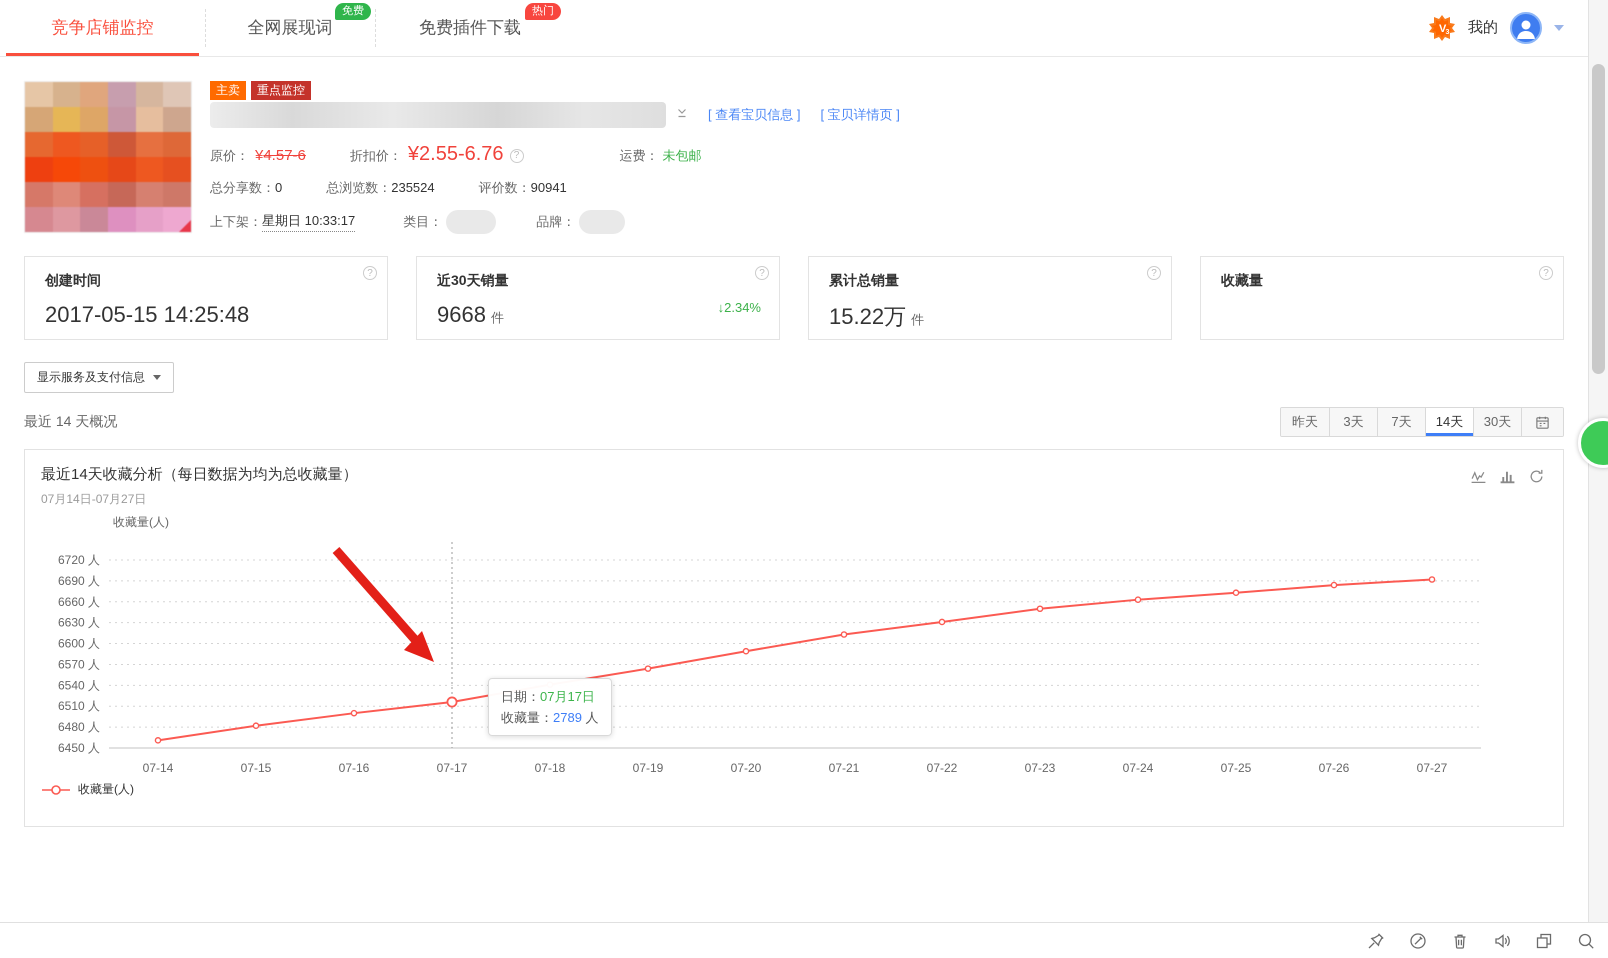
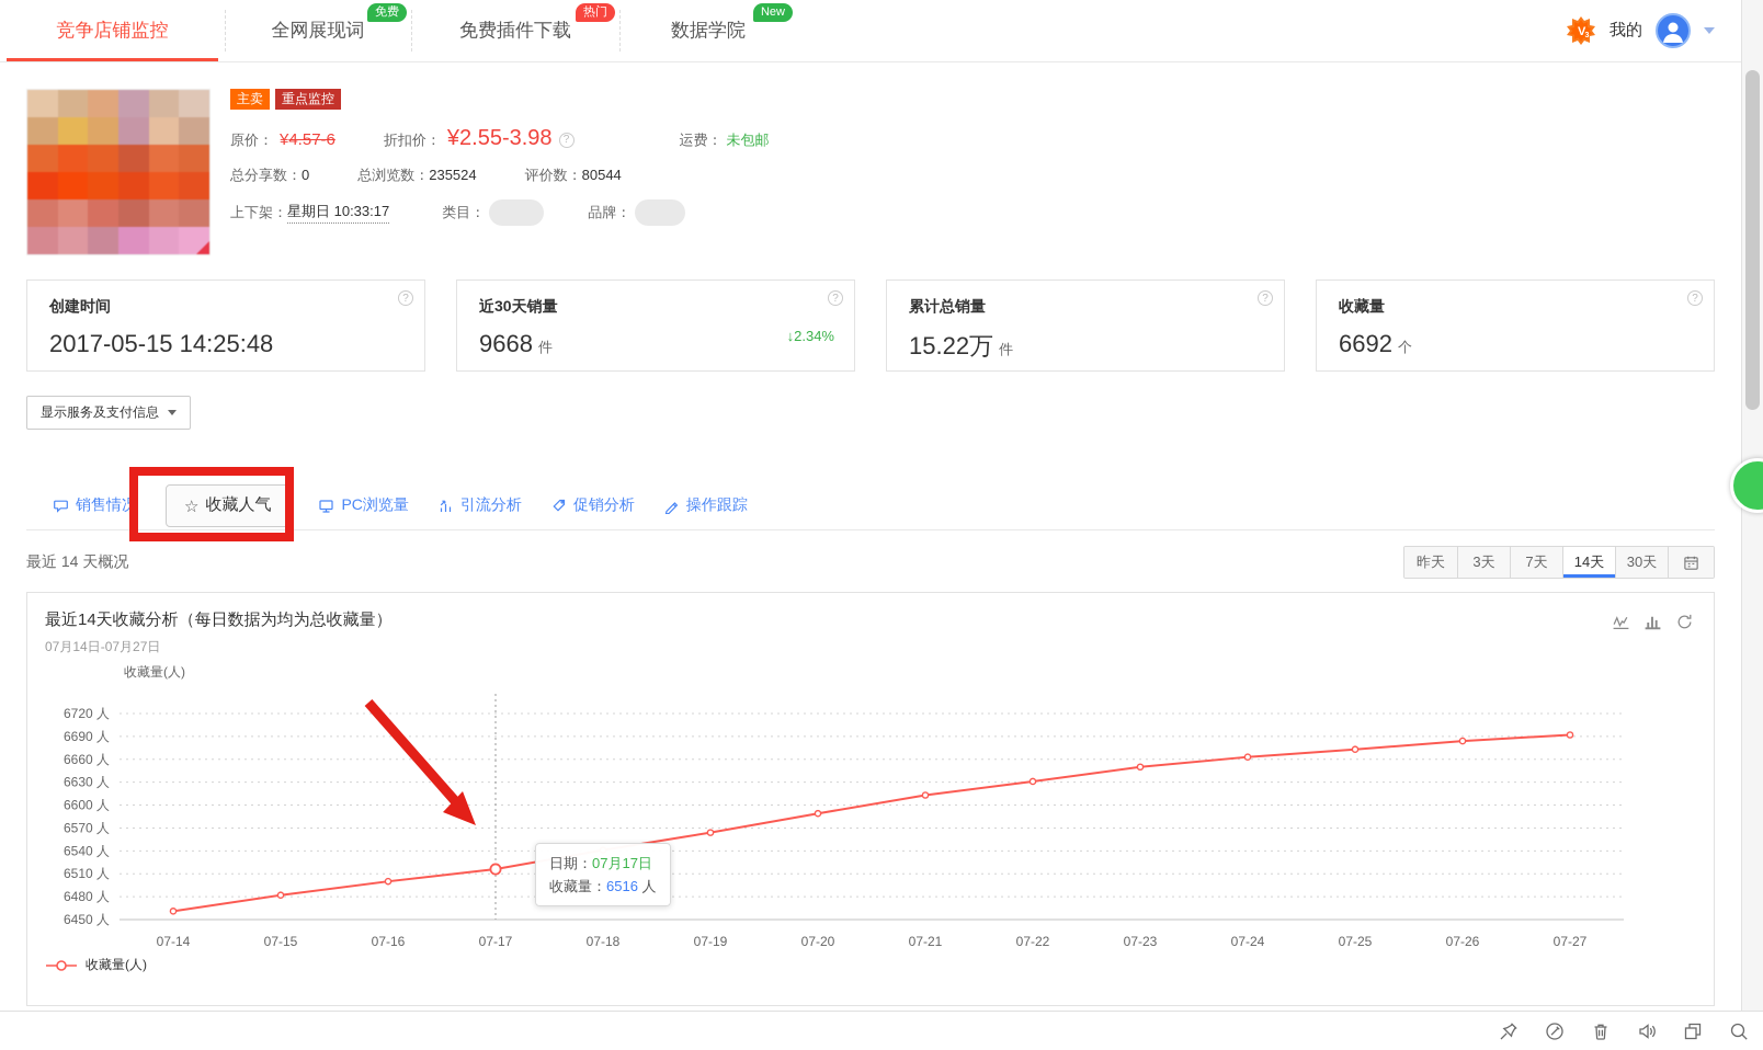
  竞争店铺监控
  全网展现词
  免费
  免费插件下载
  热门
+ 数据学院
+ New
  V
  我的
  主卖
  重点监控
- [ 查看宝贝信息 ]
- [ 宝贝详情页 ]
  原价：
  ¥4.57-6
  折扣价：
- ¥2.55-6.76
+ ¥2.55-3.98
  ?
  运费：
  未包邮
  总分享数：0
  总浏览数：235524
- 评价数：90941
+ 评价数：80544
  上下架：
  星期日 10:33:17
  类目：
  品牌：
  创建时间
  2017-05-15 14:25:48
  ?
  近30天销量
  9668 件
  ?
  ↓2.34%
  累计总销量
  15.22万 件
  ?
  收藏量
+ 6692 个
  ?
  显示服务及支付信息
+ 销售情况
+ ☆
+ 收藏人气
+ PC浏览量
+ 引流分析
+ 促销分析
+ 操作跟踪
  最近 14 天概况
  昨天
  3天
  7天
  14天
  30天
  最近14天收藏分析（每日数据为均为总收藏量）
  07月14日-07月27日
  6450 人
  6480 人
  6510 人
  6540 人
  6570 人
  6600 人
  6630 人
  6660 人
  6690 人
  6720 人
  收藏量(人)
  07-14
  07-15
  07-16
  07-17
  07-18
  07-19
  07-20
  07-21
  07-22
  07-23
  07-24
  07-25
  07-26
  07-27
  日期：07月17日
- 收藏量：2789 人
+ 收藏量：6516 人
  收藏量(人)
